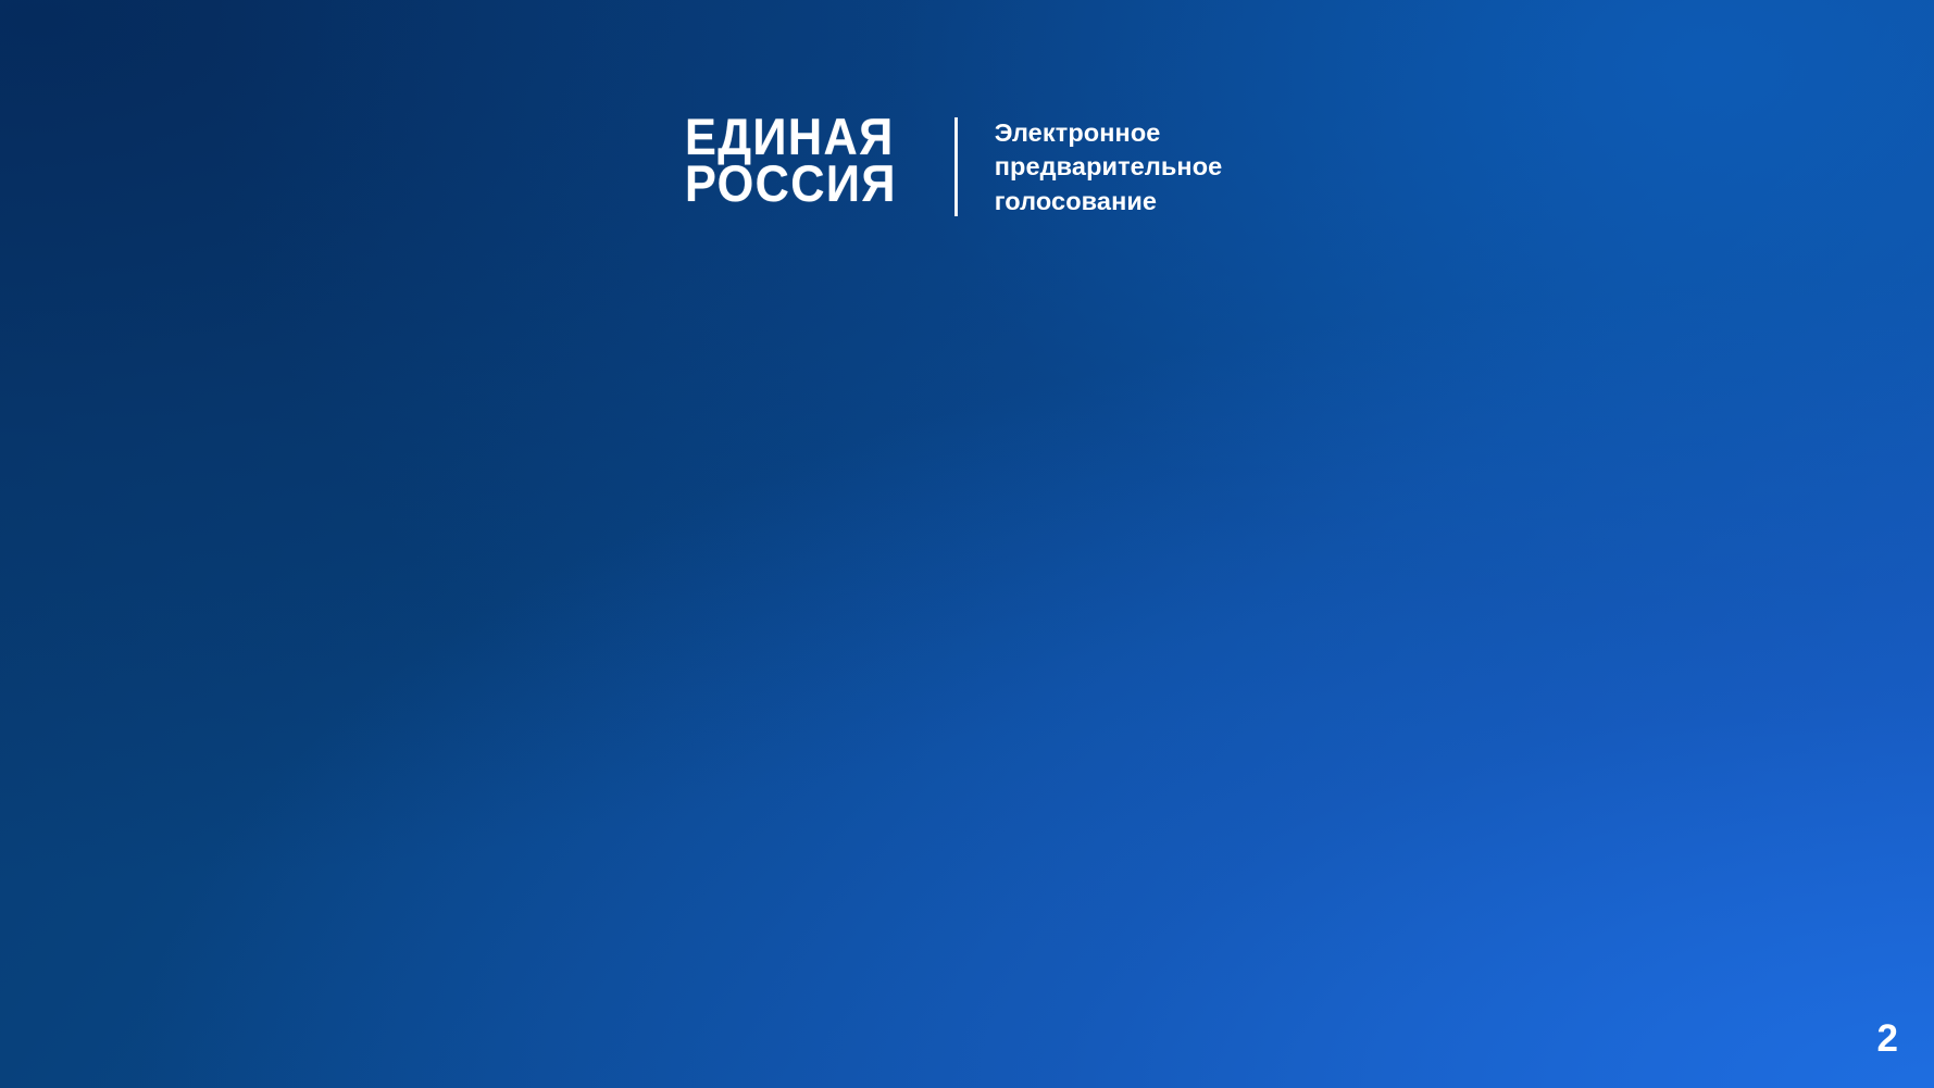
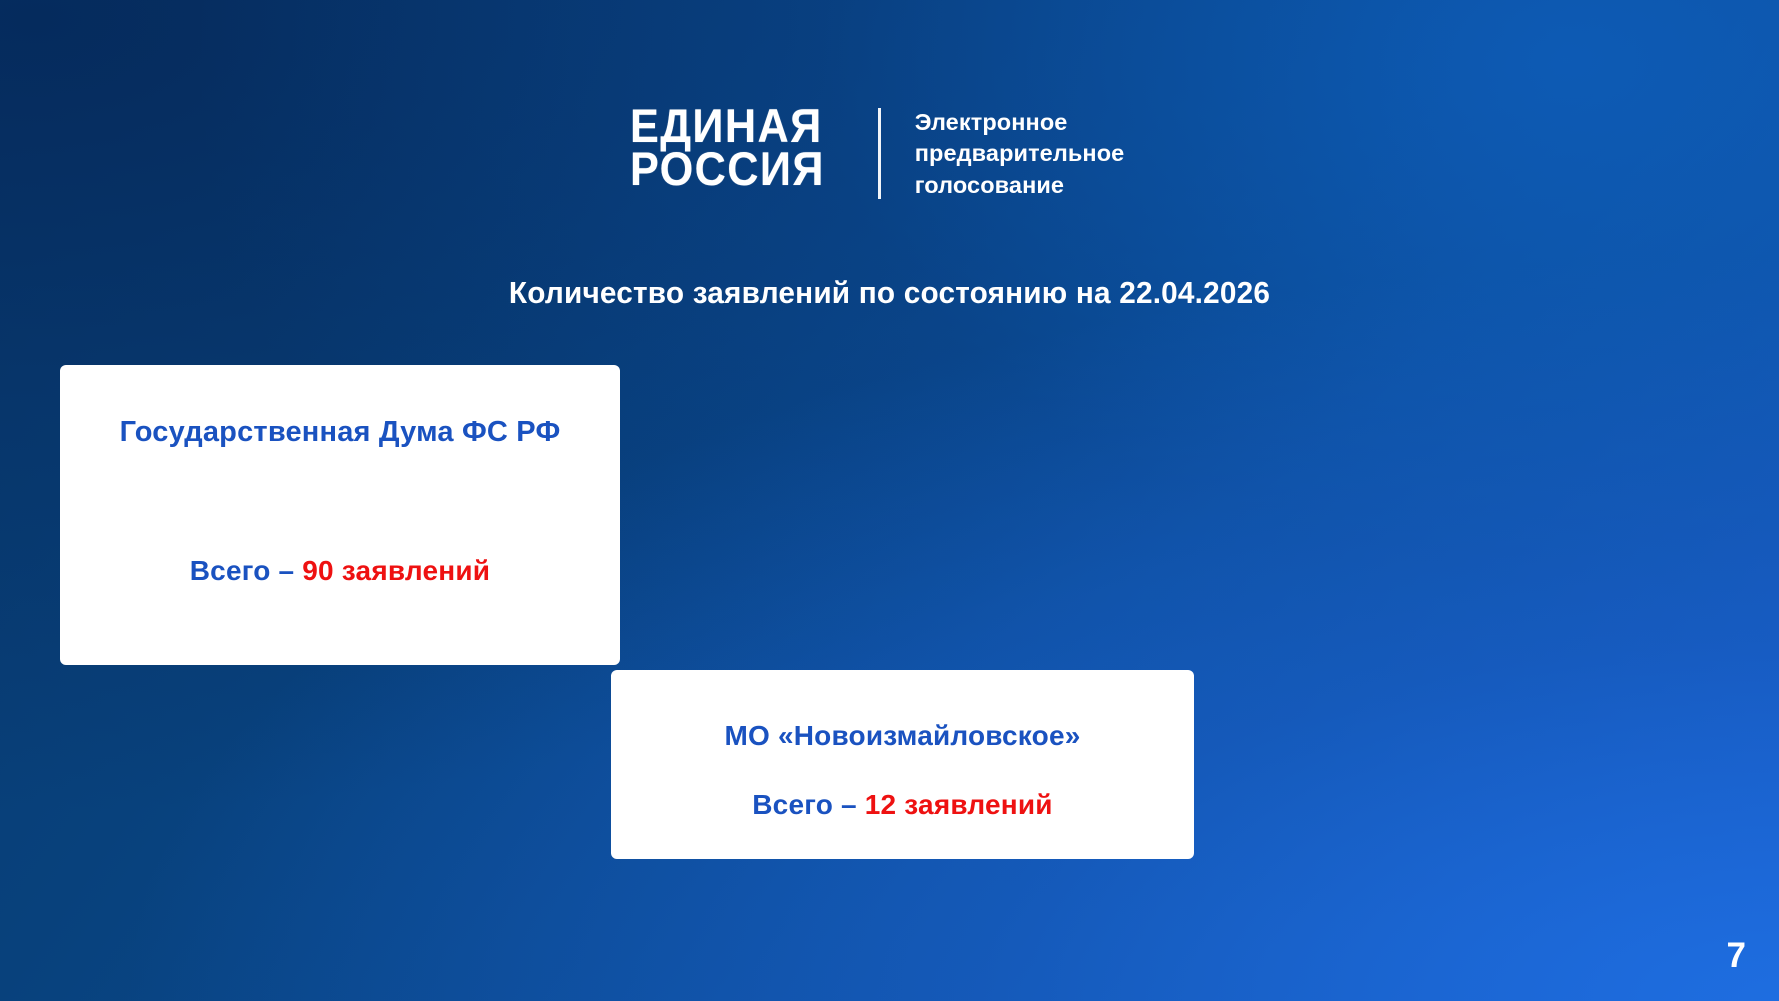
  ЕДИНАЯ
  РОССИЯ
  Электронное
  предварительное
  голосование
+ Количество заявлений по состоянию на 22.04.2026
+ Государственная Дума ФС РФ
+ Всего – 90 заявлений
+ МО «Новоизмайловское»
+ Всего – 12 заявлений
- 2
+ 7
